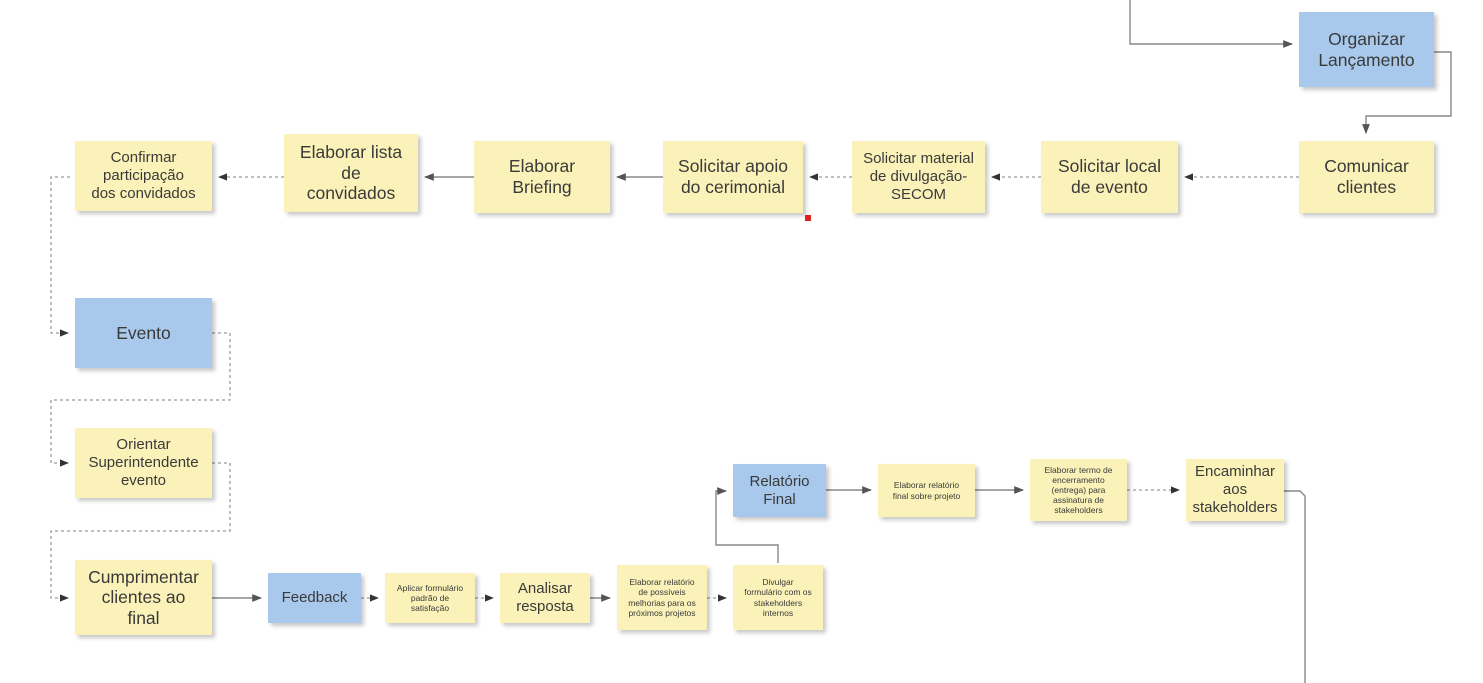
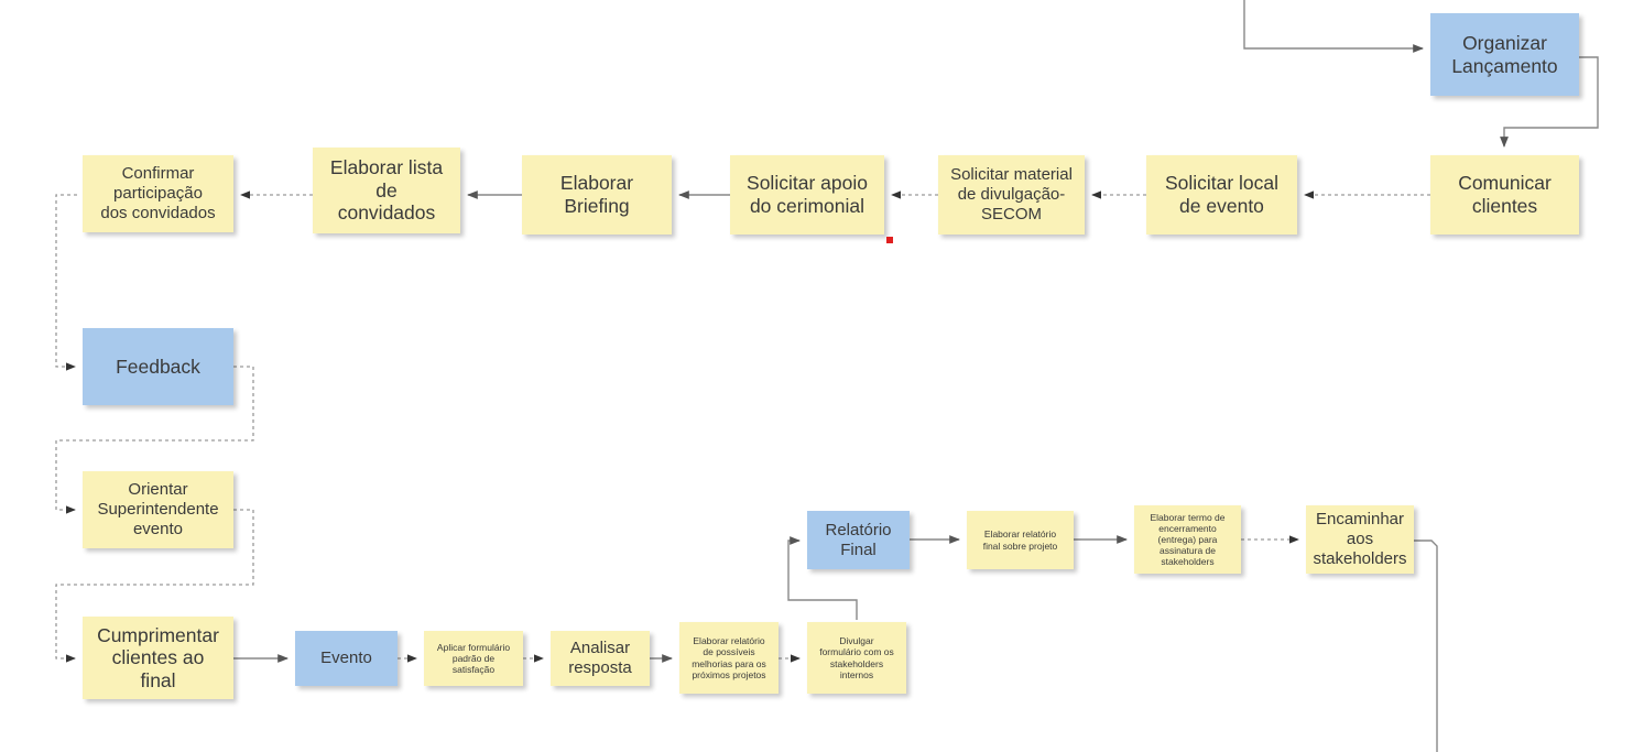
  Organizar
  Lançamento
  Comunicar
  clientes
  Solicitar local
  de evento
  Solicitar material
  de divulgação-
  SECOM
  Solicitar apoio
  do cerimonial
  Elaborar
  Briefing
  Elaborar lista
  de
  convidados
  Confirmar
  participação
  dos convidados
- Evento
+ Feedback
  Orientar
  Superintendente
  evento
  Cumprimentar
  clientes ao
  final
- Feedback
+ Evento
  Aplicar formulário
  padrão de
  satisfação
  Analisar
  resposta
  Elaborar relatório
  de possíveis
  melhorias para os
  próximos projetos
  Divulgar
  formulário com os
  stakeholders
  internos
  Relatório
  Final
  Elaborar relatório
  final sobre projeto
  Elaborar termo de
  encerramento
  (entrega) para
  assinatura de
  stakeholders
  Encaminhar
  aos
  stakeholders
